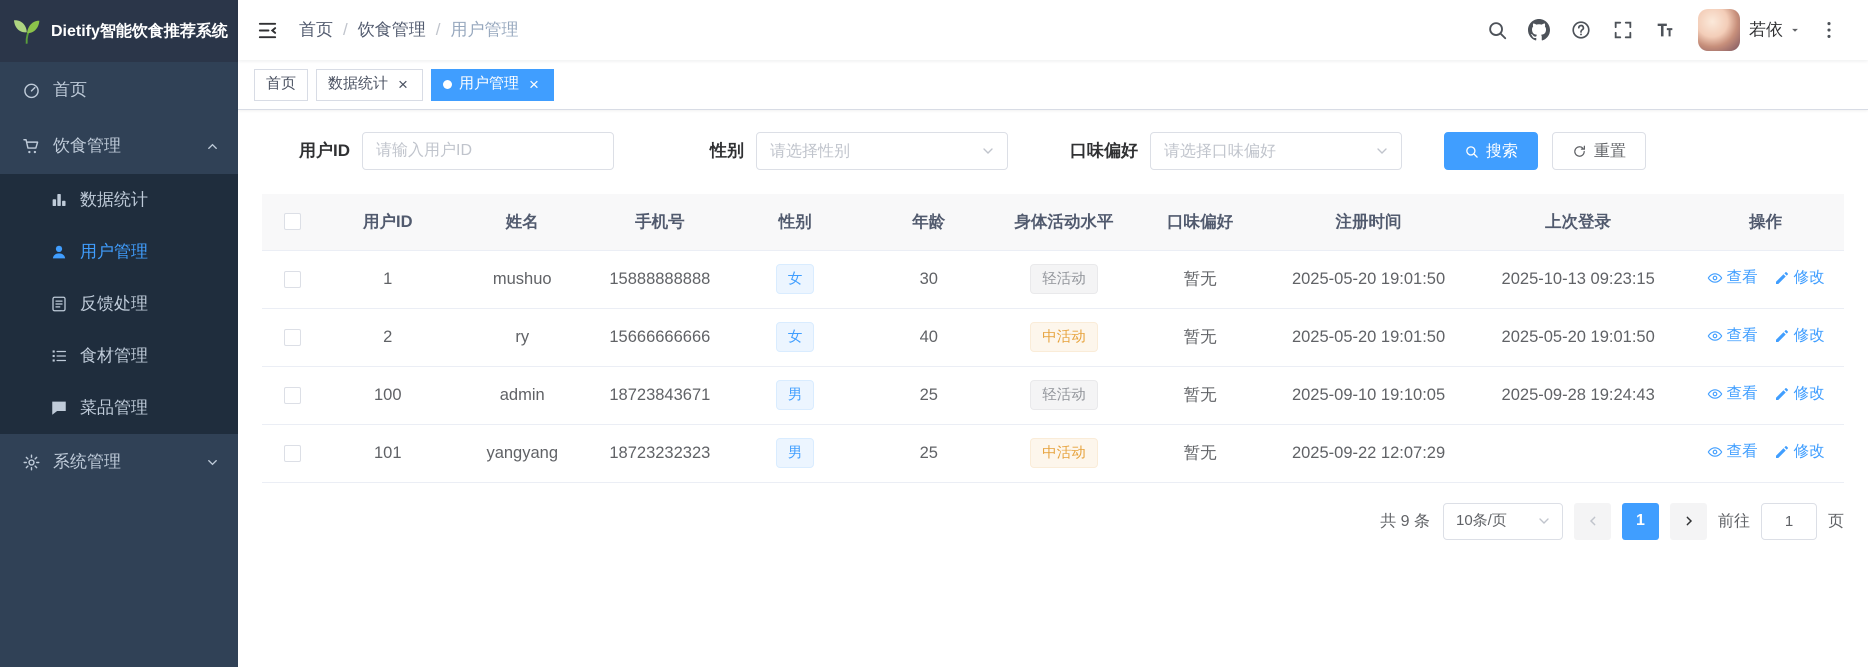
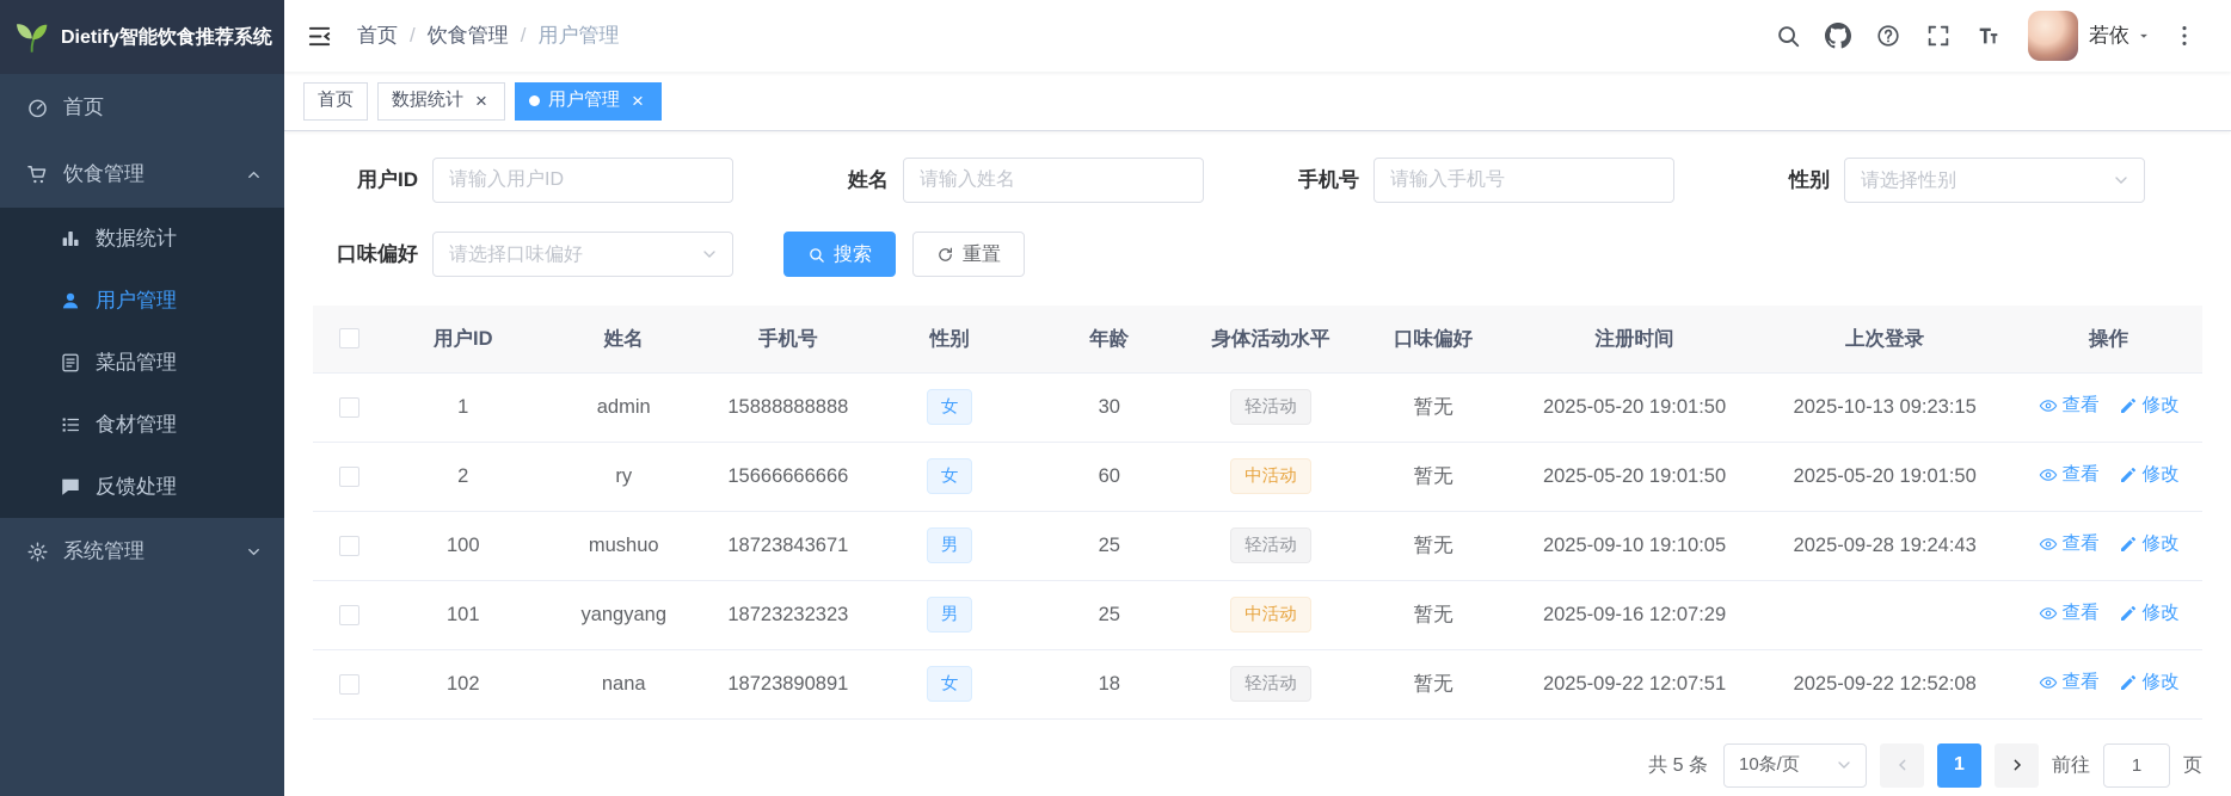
  Dietify智能饮食推荐系统
  首页
  饮食管理
  数据统计
  用户管理
- 反馈处理
+ 菜品管理
  食材管理
- 菜品管理
+ 反馈处理
  系统管理
  首页
  /
  饮食管理
  /
  用户管理
  若依
  首页
  数据统计
  ×
  用户管理
  ×
  用户ID
  请输入用户ID
+ 姓名
+ 请输入姓名
+ 手机号
+ 请输入手机号
  性别
  请选择性别
  口味偏好
  请选择口味偏好
  搜索
  重置
  	用户ID	姓名	手机号	性别	年龄	身体活动水平	口味偏好	注册时间	上次登录	操作
- 	1	mushuo	15888888888	女	30	轻活动	暂无	2025-05-20 19:01:50	2025-10-13 09:23:15	查看 修改
+ 	1	admin	15888888888	女	30	轻活动	暂无	2025-05-20 19:01:50	2025-10-13 09:23:15	查看 修改
- 	2	ry	15666666666	女	40	中活动	暂无	2025-05-20 19:01:50	2025-05-20 19:01:50	查看 修改
+ 	2	ry	15666666666	女	60	中活动	暂无	2025-05-20 19:01:50	2025-05-20 19:01:50	查看 修改
- 	100	admin	18723843671	男	25	轻活动	暂无	2025-09-10 19:10:05	2025-09-28 19:24:43	查看 修改
+ 	100	mushuo	18723843671	男	25	轻活动	暂无	2025-09-10 19:10:05	2025-09-28 19:24:43	查看 修改
- 	101	yangyang	18723232323	男	25	中活动	暂无	2025-09-22 12:07:29		查看 修改
+ 	101	yangyang	18723232323	男	25	中活动	暂无	2025-09-16 12:07:29		查看 修改
+ 	102	nana	18723890891	女	18	轻活动	暂无	2025-09-22 12:07:51	2025-09-22 12:52:08	查看 修改
- 共 9 条
+ 共 5 条
  10条/页
  1
  前往
  1
  页
